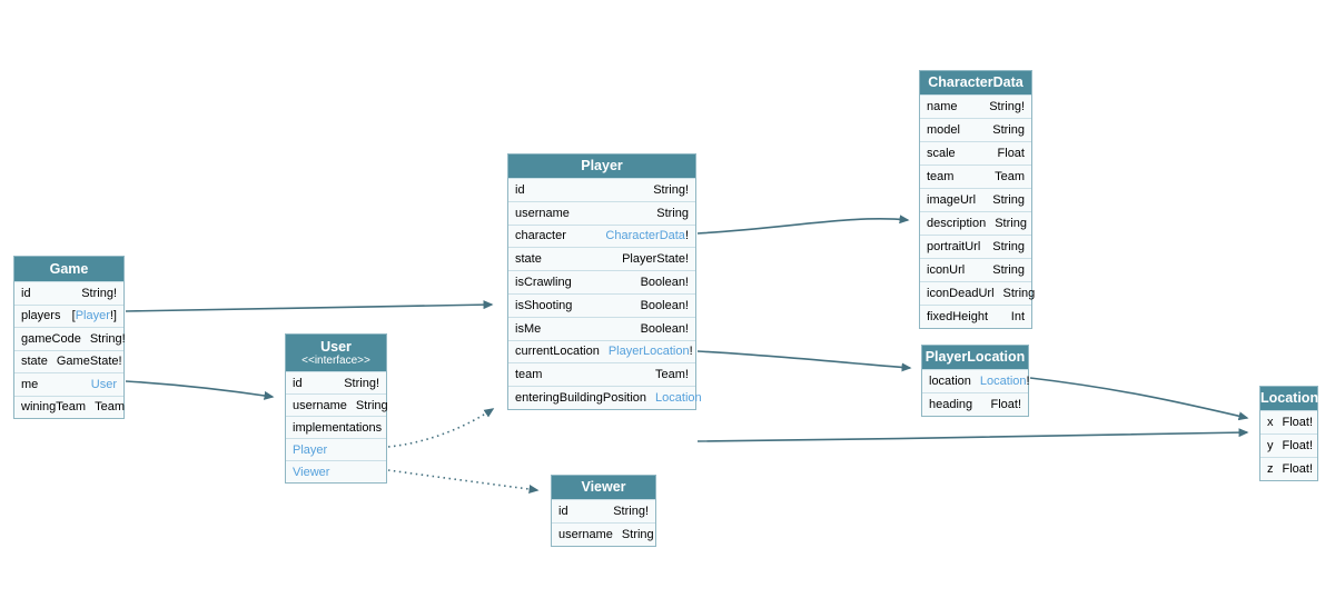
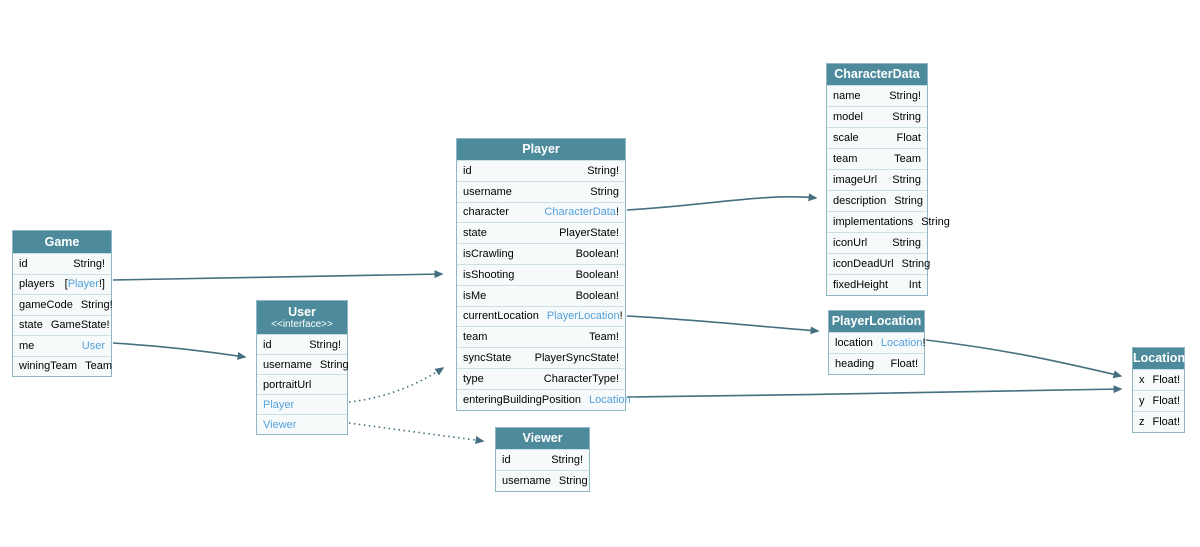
  Game
  id
  String!
  players
  [Player!]
  gameCode
  String!
  state
  GameState!
  me
  User
  winingTeam
  Team
  User
  <<interface>>
  id
  String!
  username
  String
- implementations
+ portraitUrl
  Player
  Viewer
  Player
  id
  String!
  username
  String
  character
  CharacterData!
  state
  PlayerState!
  isCrawling
  Boolean!
  isShooting
  Boolean!
  isMe
  Boolean!
  currentLocation
  PlayerLocation!
  team
  Team!
+ syncState
+ PlayerSyncState!
+ type
+ CharacterType!
  enteringBuildingPosition
  Location
  CharacterData
  name
  String!
  model
  String
  scale
  Float
  team
  Team
  imageUrl
  String
  description
  String
- portraitUrl
+ implementations
  String
  iconUrl
  String
  iconDeadUrl
  String
  fixedHeight
  Int
  PlayerLocation
  location
  Location!
  heading
  Float!
  Location
  x
  Float!
  y
  Float!
  z
  Float!
  Viewer
  id
  String!
  username
  String
